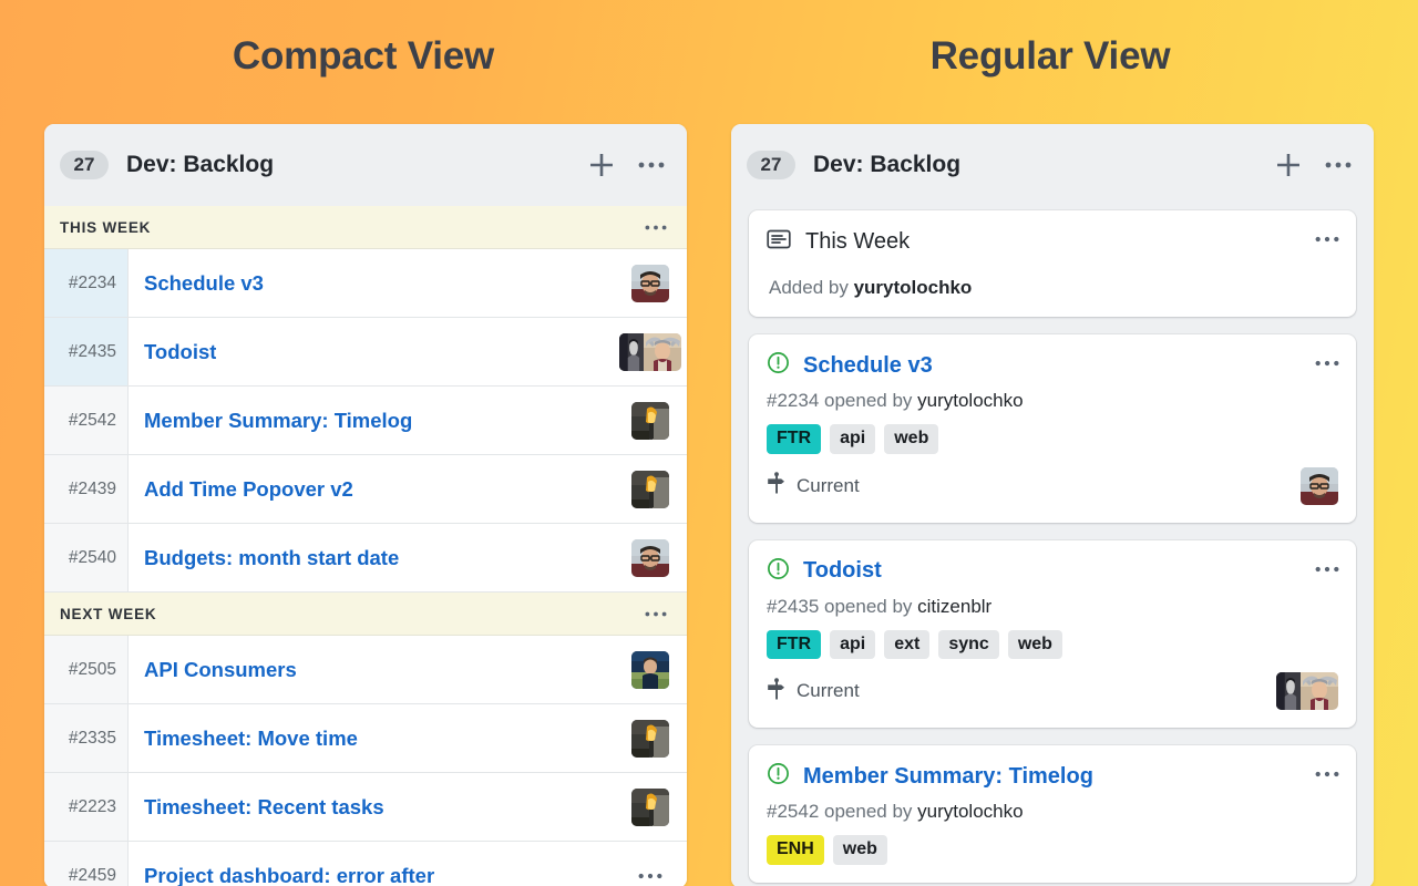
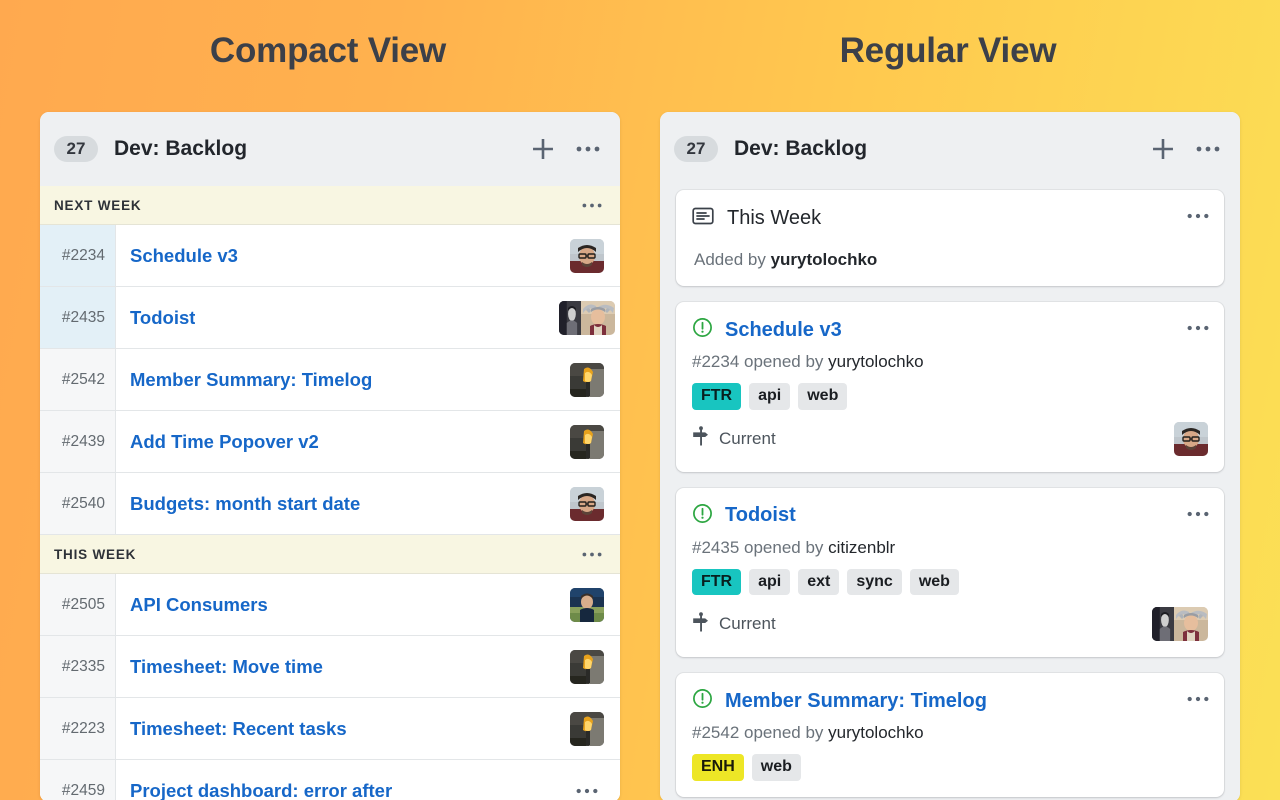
  Compact View
  Regular View
  27
  Dev: Backlog
- THIS WEEK
+ NEXT WEEK
  #2234
  Schedule v3
  #2435
  Todoist
  #2542
  Member Summary: Timelog
  #2439
  Add Time Popover v2
  #2540
  Budgets: month start date
- NEXT WEEK
+ THIS WEEK
  #2505
  API Consumers
  #2335
  Timesheet: Move time
  #2223
  Timesheet: Recent tasks
  #2459
  Project dashboard: error after
  27
  Dev: Backlog
  This Week
  Added by yurytolochko
  Schedule v3
  #2234 opened by yurytolochko
  FTR
  api
  web
  Current
  Todoist
  #2435 opened by citizenblr
  FTR
  api
  ext
  sync
  web
  Current
  Member Summary: Timelog
  #2542 opened by yurytolochko
  ENH
  web
